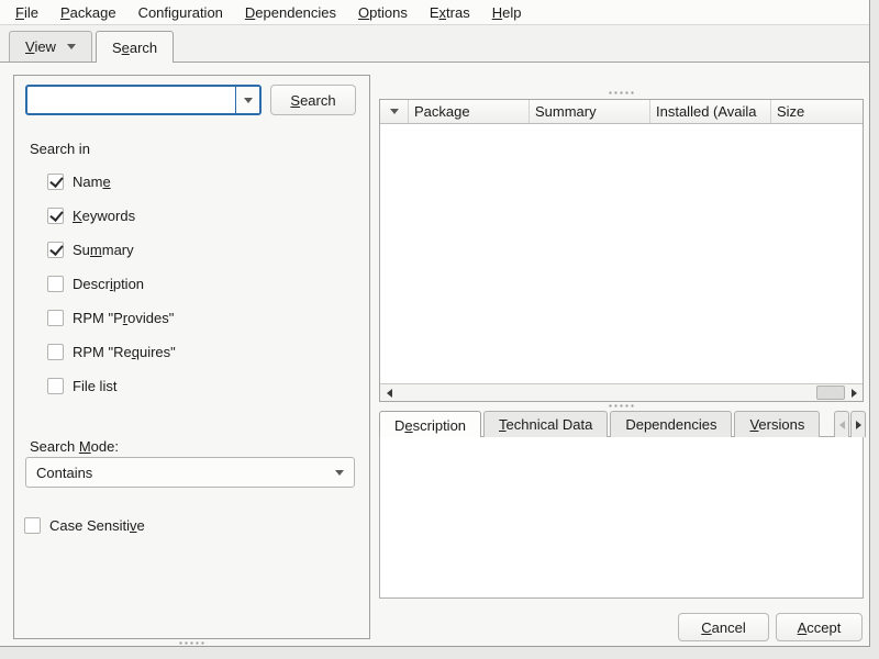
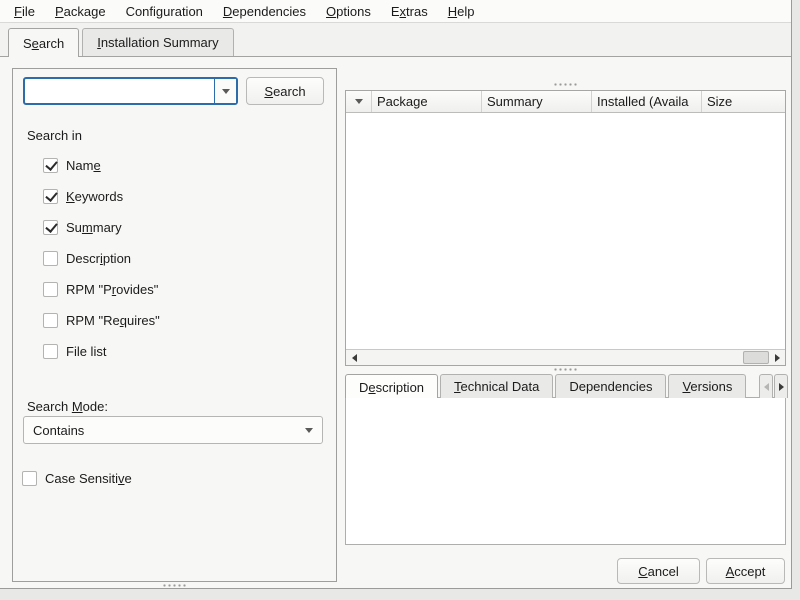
  File
  Package
  Configuration
  Dependencies
  Options
  Extras
  Help
- View
  Search
+ Installation Summary
  S
  earch
  Search in
  Name
  Keywords
  Summary
  Description
  RPM "Provides"
  RPM "Requires"
  File list
  Search Mode:
  Contains
  Case Sensitive
  Package
  Summary
  Installed (Availa
  Size
  Description
  Technical Data
  Dependencies
  Versions
  C
  ancel
  A
  ccept
